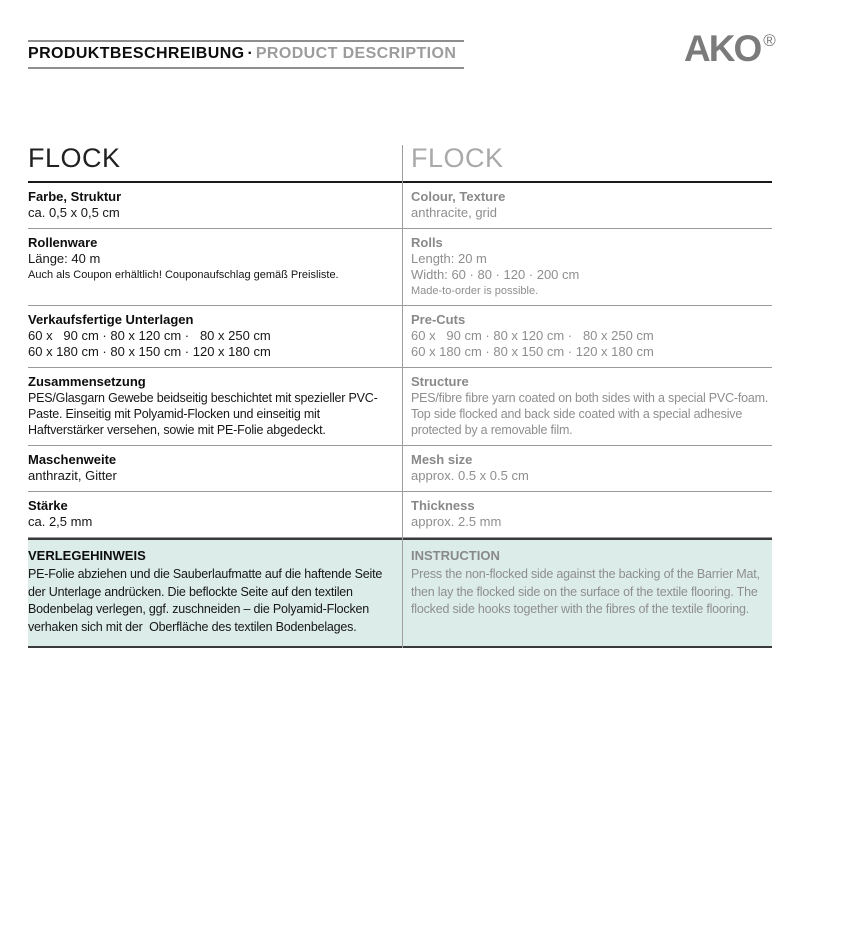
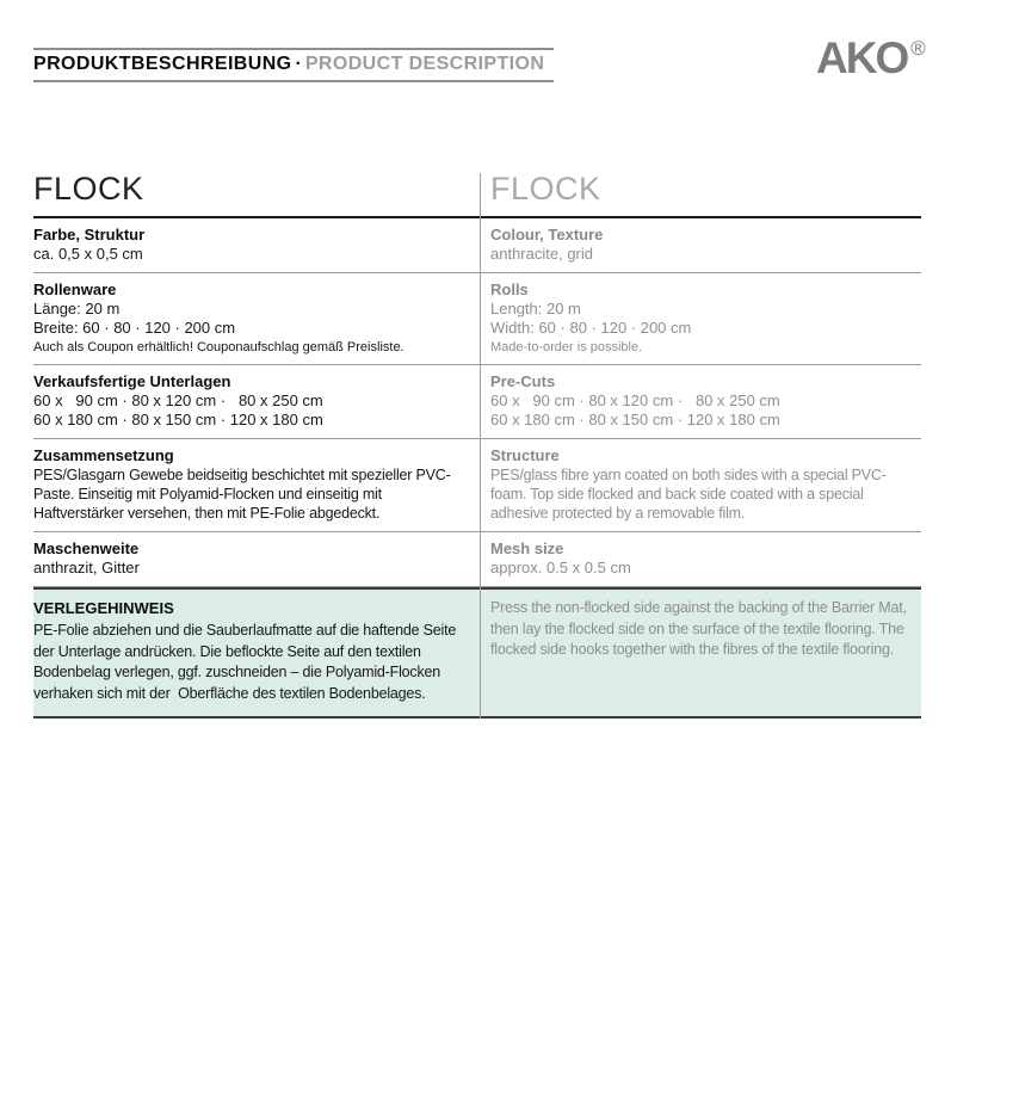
  PRODUKTBESCHREIBUNG · PRODUCT DESCRIPTION
  AKO ®
  FLOCK
  FLOCK
  Farbe, Struktur
  ca. 0,5 x 0,5 cm
  Colour, Texture
  anthracite, grid
  Rollenware
- Länge: 40 m
+ Länge: 20 m
+ Breite: 60 · 80 · 120 · 200 cm
  Auch als Coupon erhältlich! Couponaufschlag gemäß Preisliste.
  Rolls
  Length: 20 m
  Width: 60 · 80 · 120 · 200 cm
  Made-to-order is possible.
  Verkaufsfertige Unterlagen
  60 x 90 cm · 80 x 120 cm · 80 x 250 cm
  60 x 180 cm · 80 x 150 cm · 120 x 180 cm
  Pre-Cuts
  60 x 90 cm · 80 x 120 cm · 80 x 250 cm
  60 x 180 cm · 80 x 150 cm · 120 x 180 cm
  Zusammensetzung
- PES/Glasgarn Gewebe beidseitig beschichtet mit spezieller PVC-Paste. Einseitig mit Polyamid-Flocken und einseitig mit Haftverstärker versehen, sowie mit PE-Folie abgedeckt.
+ PES/Glasgarn Gewebe beidseitig beschichtet mit spezieller PVC-Paste. Einseitig mit Polyamid-Flocken und einseitig mit Haftverstärker versehen, then mit PE-Folie abgedeckt.
  Structure
- PES/fibre fibre yarn coated on both sides with a special PVC-foam. Top side flocked and back side coated with a special adhesive protected by a removable film.
+ PES/glass fibre yarn coated on both sides with a special PVC-foam. Top side flocked and back side coated with a special adhesive protected by a removable film.
  Maschenweite
  anthrazit, Gitter
  Mesh size
  approx. 0.5 x 0.5 cm
- Stärke
- ca. 2,5 mm
- Thickness
- approx. 2.5 mm
  VERLEGEHINWEIS
  PE-Folie abziehen und die Sauberlaufmatte auf die haftende Seite der Unterlage andrücken. Die beflockte Seite auf den textilen Bodenbelag verlegen, ggf. zuschneiden – die Polyamid-Flocken verhaken sich mit der Oberfläche des textilen Bodenbelages.
- INSTRUCTION
  Press the non-flocked side against the backing of the Barrier Mat, then lay the flocked side on the surface of the textile flooring. The flocked side hooks together with the fibres of the textile flooring.
